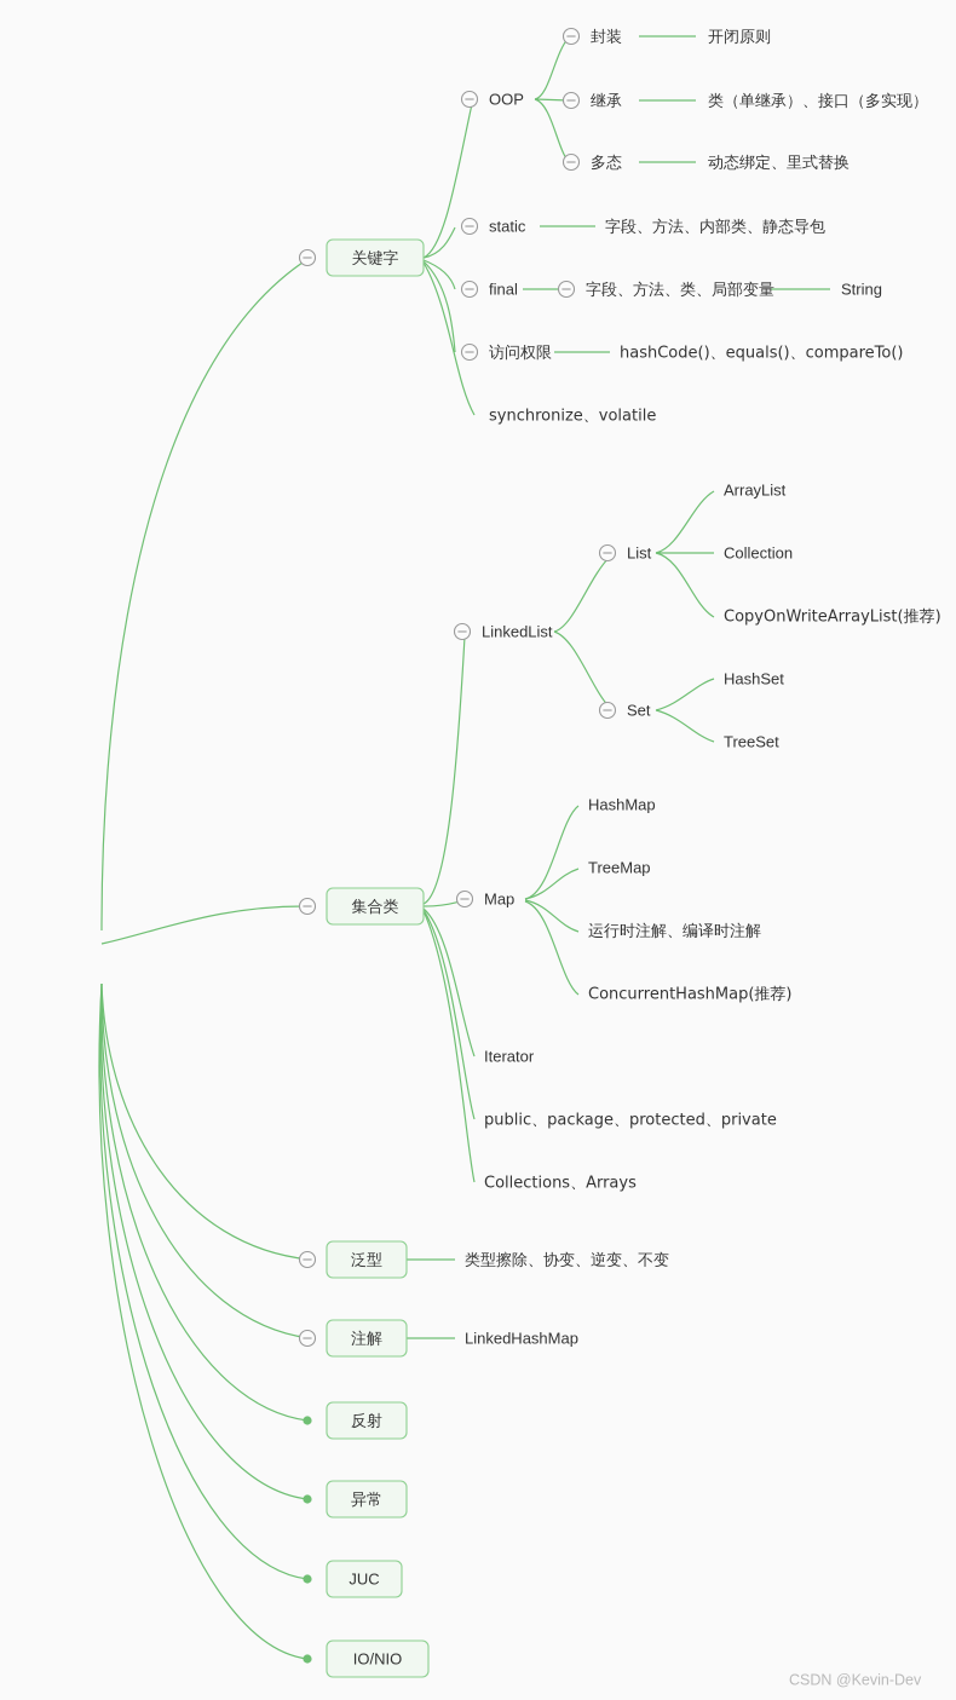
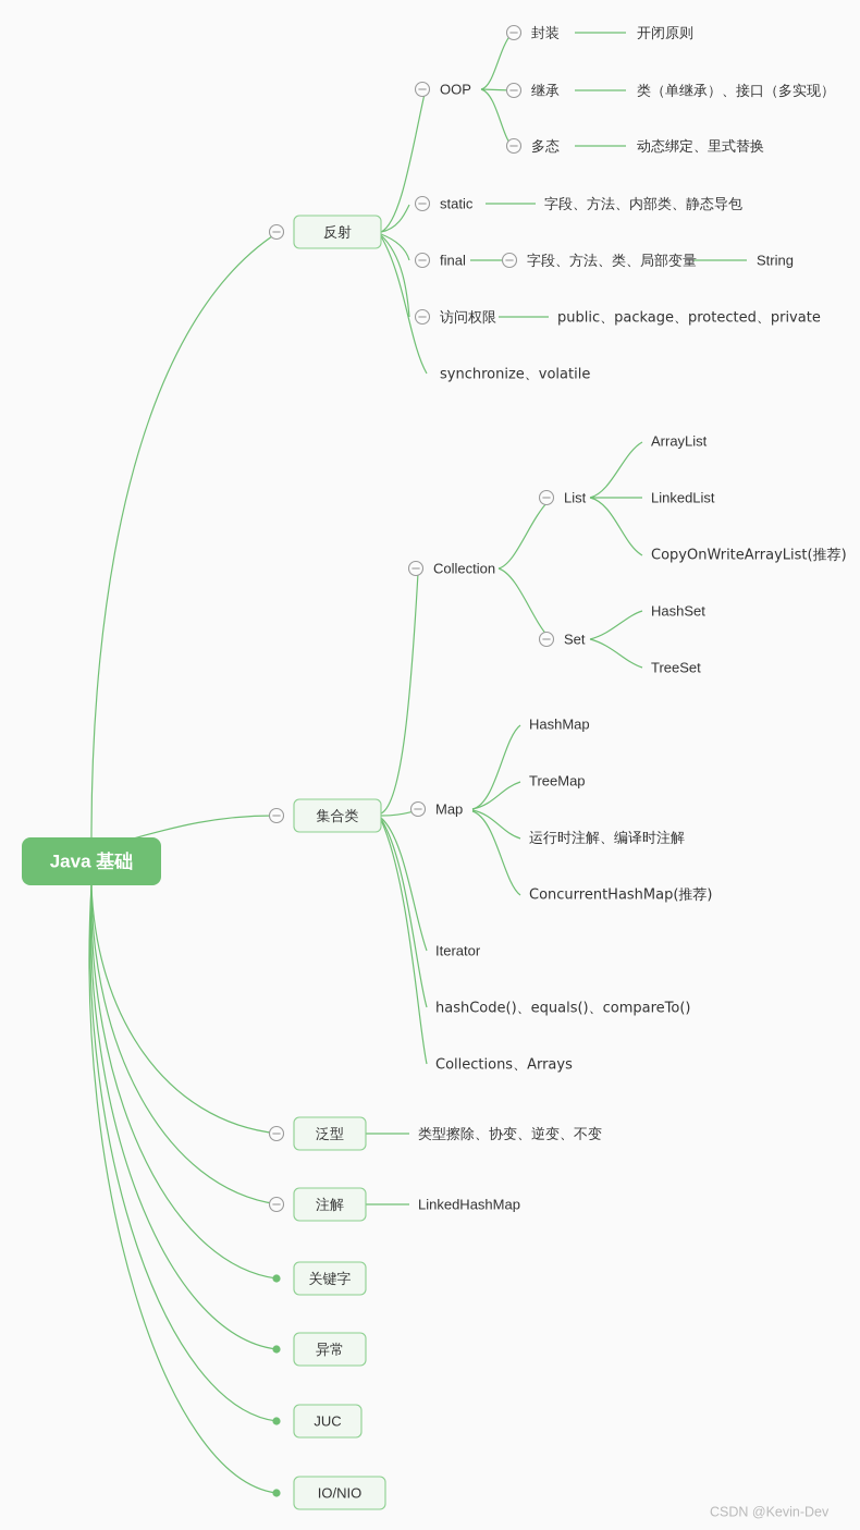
- 关键字
+ 反射
  OOP
  封装
  开闭原则
  继承
  类（单继承）、接口（多实现）
  多态
  动态绑定、里式替换
  static
  字段、方法、内部类、静态导包
  final
  字段、方法、类、局部变量
  String
  访问权限
- hashCode()、equals()、compareTo()
+ public、package、protected、private
  synchronize、volatile
  集合类
- LinkedList
+ Collection
  List
  ArrayList
- Collection
+ LinkedList
  CopyOnWriteArrayList(推荐)
  Set
  HashSet
  TreeSet
  Map
  HashMap
  TreeMap
  运行时注解、编译时注解
  ConcurrentHashMap(推荐)
  Iterator
- public、package、protected、private
+ hashCode()、equals()、compareTo()
  Collections、Arrays
  泛型
  类型擦除、协变、逆变、不变
  注解
  LinkedHashMap
- 反射
+ 关键字
  异常
  JUC
  IO/NIO
+ Java 基础
  CSDN @Kevin-Dev
